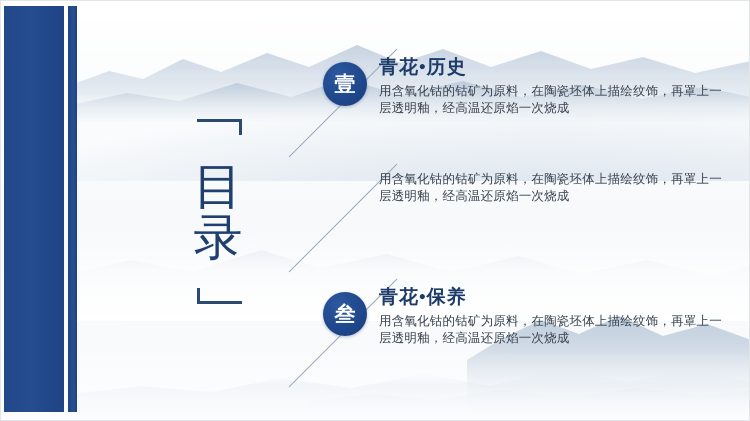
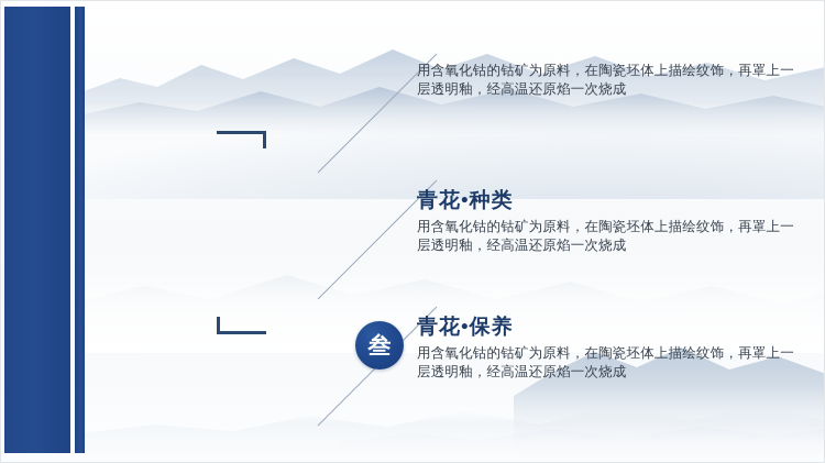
- 目
- 录
- 壹
- 青花•历史
  用含氧化钴的钴矿为原料，在陶瓷坯体上描绘纹饰，再罩上一层透明釉，经高温还原焰一次烧成
+ 青花•种类
  用含氧化钴的钴矿为原料，在陶瓷坯体上描绘纹饰，再罩上一层透明釉，经高温还原焰一次烧成
  叁
  青花•保养
  用含氧化钴的钴矿为原料，在陶瓷坯体上描绘纹饰，再罩上一层透明釉，经高温还原焰一次烧成
